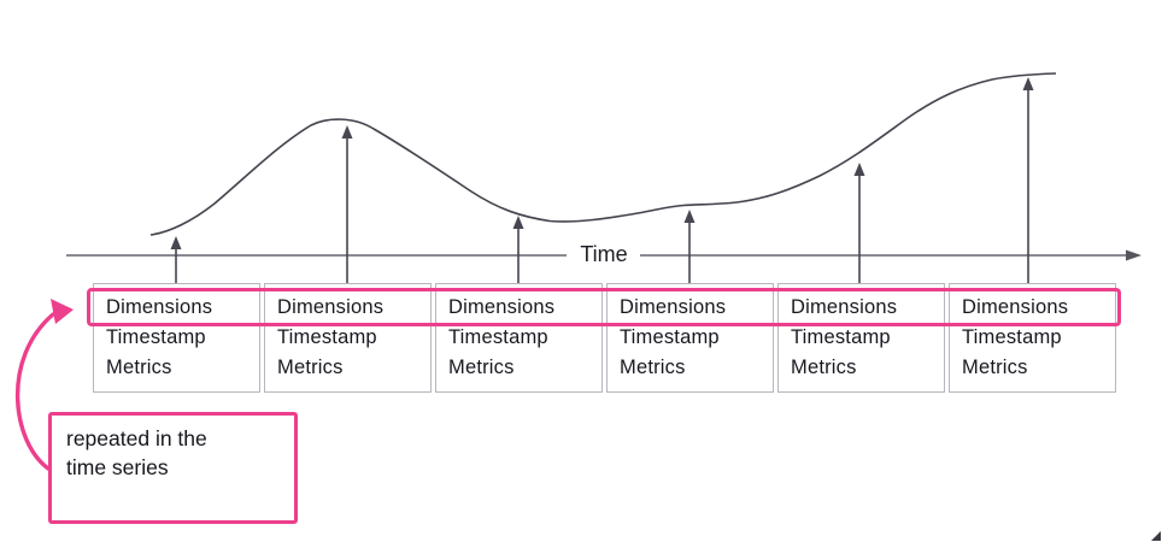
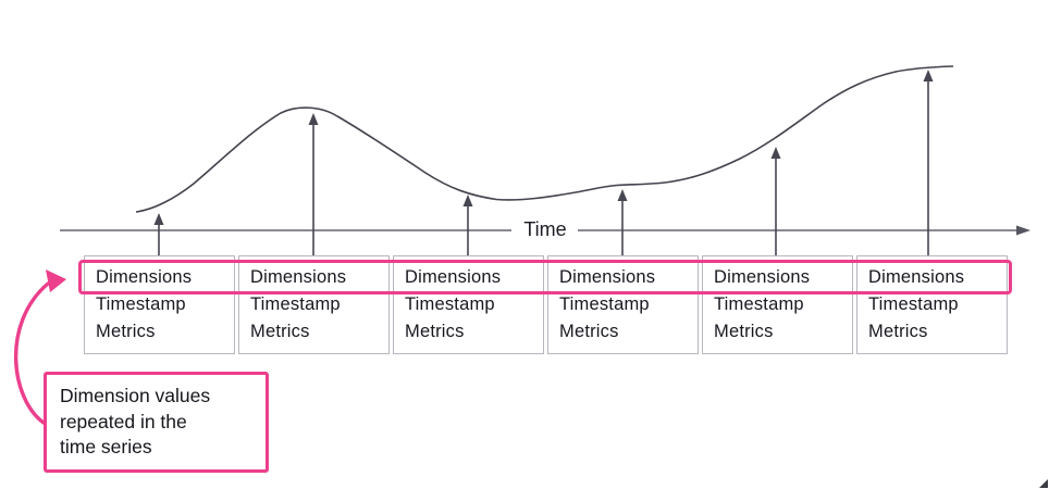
  Time
  Dimensions
  Timestamp
  Metrics
  Dimensions
  Timestamp
  Metrics
  Dimensions
  Timestamp
  Metrics
  Dimensions
  Timestamp
  Metrics
  Dimensions
  Timestamp
  Metrics
  Dimensions
  Timestamp
  Metrics
+ Dimension values
  repeated in the
  time series
